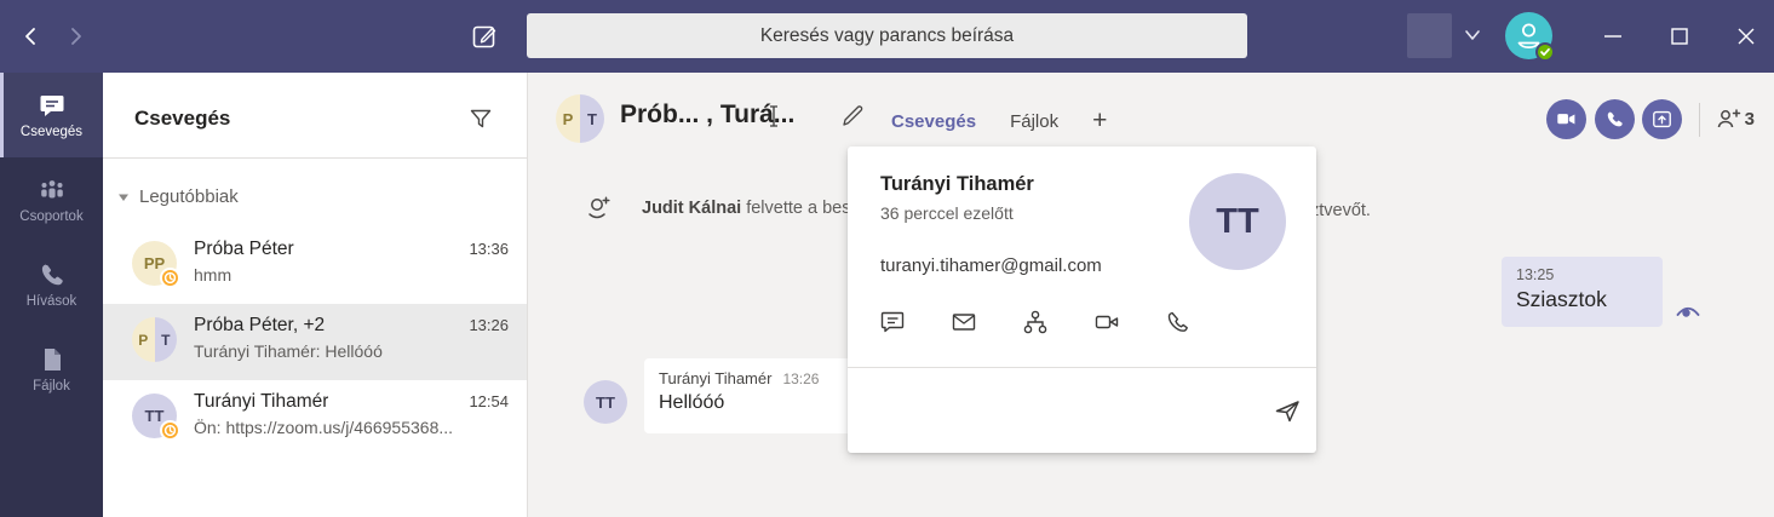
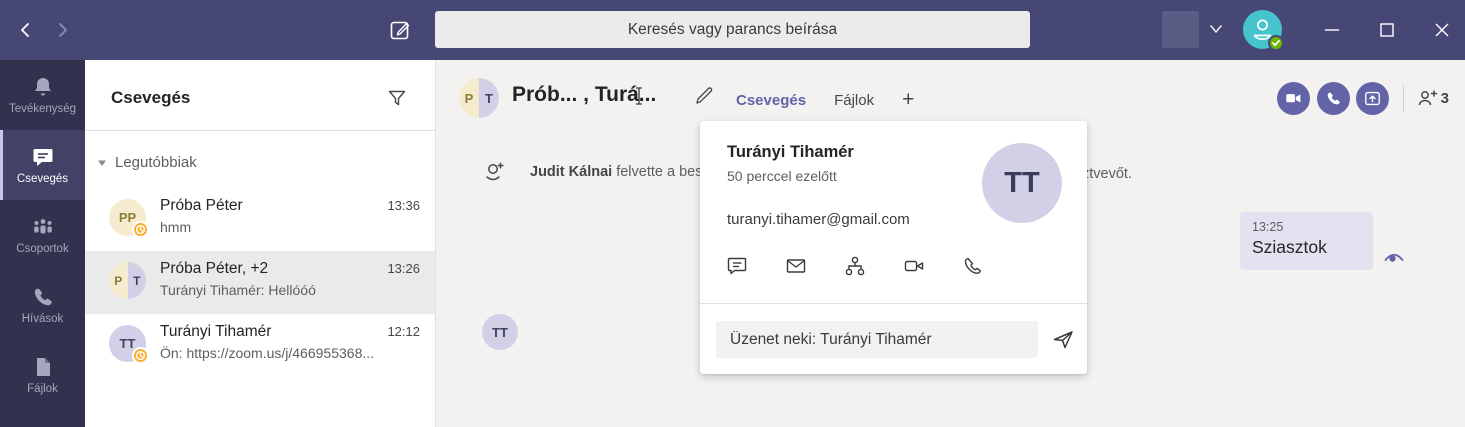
  Keresés vagy parancs beírása
+ Tevékenység
  Csevegés
  Csoportok
  Hívások
  Fájlok
  Csevegés
  Legutóbbiak
  PP
  Próba Péter
  hmm
  13:36
  P
  T
  Próba Péter, +2
  Turányi Tihamér: Hellóóó
  13:26
  TT
  Turányi Tihamér
  Ön: https://zoom.us/j/466955368...
- 12:54
+ 12:12
  P
  T
  Prób... , Turá...
  Csevegés
  Fájlok
  +
  3
  Judit Kálnai felvette a bes
  tvevőt.
  13:25
  Sziasztok
  TT
- Turányi Tihamér 13:26
- Hellóóó
  Turányi Tihamér
- 36 perccel ezelőtt
+ 50 perccel ezelőtt
  turanyi.tihamer@gmail.com
  TT
+ Üzenet neki: Turányi Tihamér
